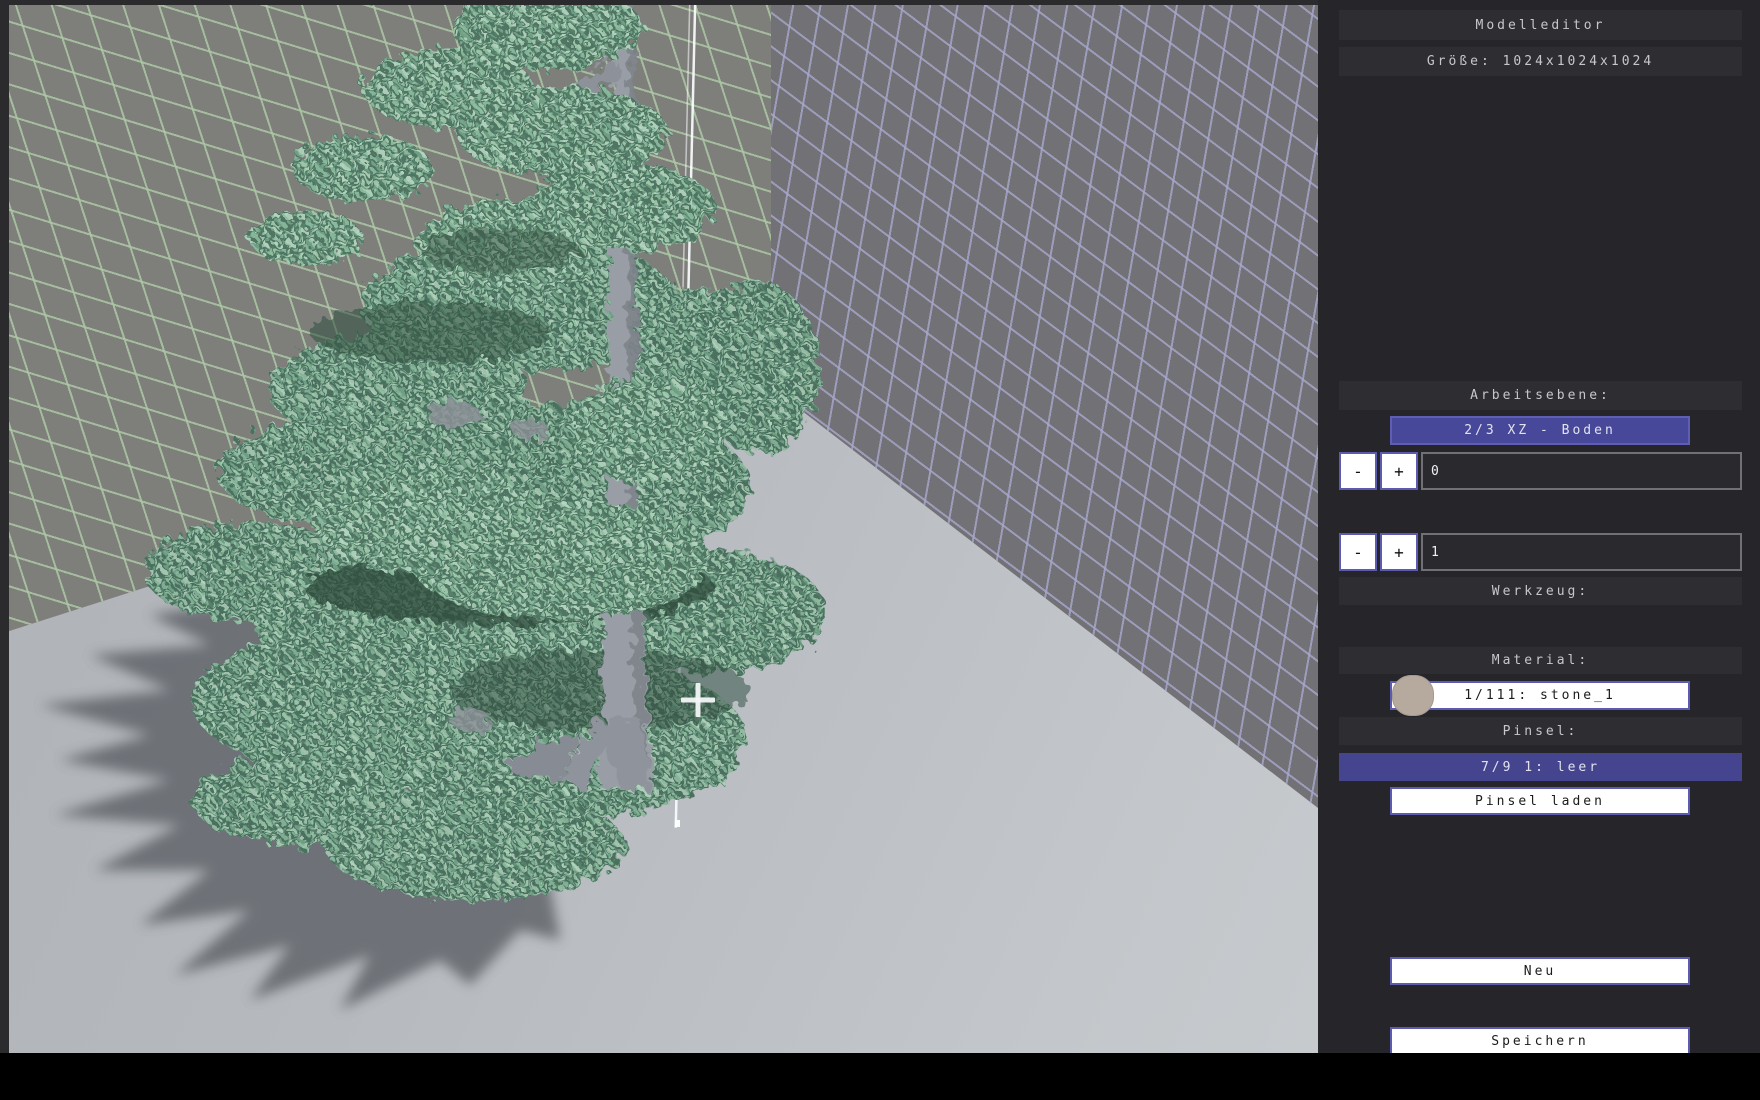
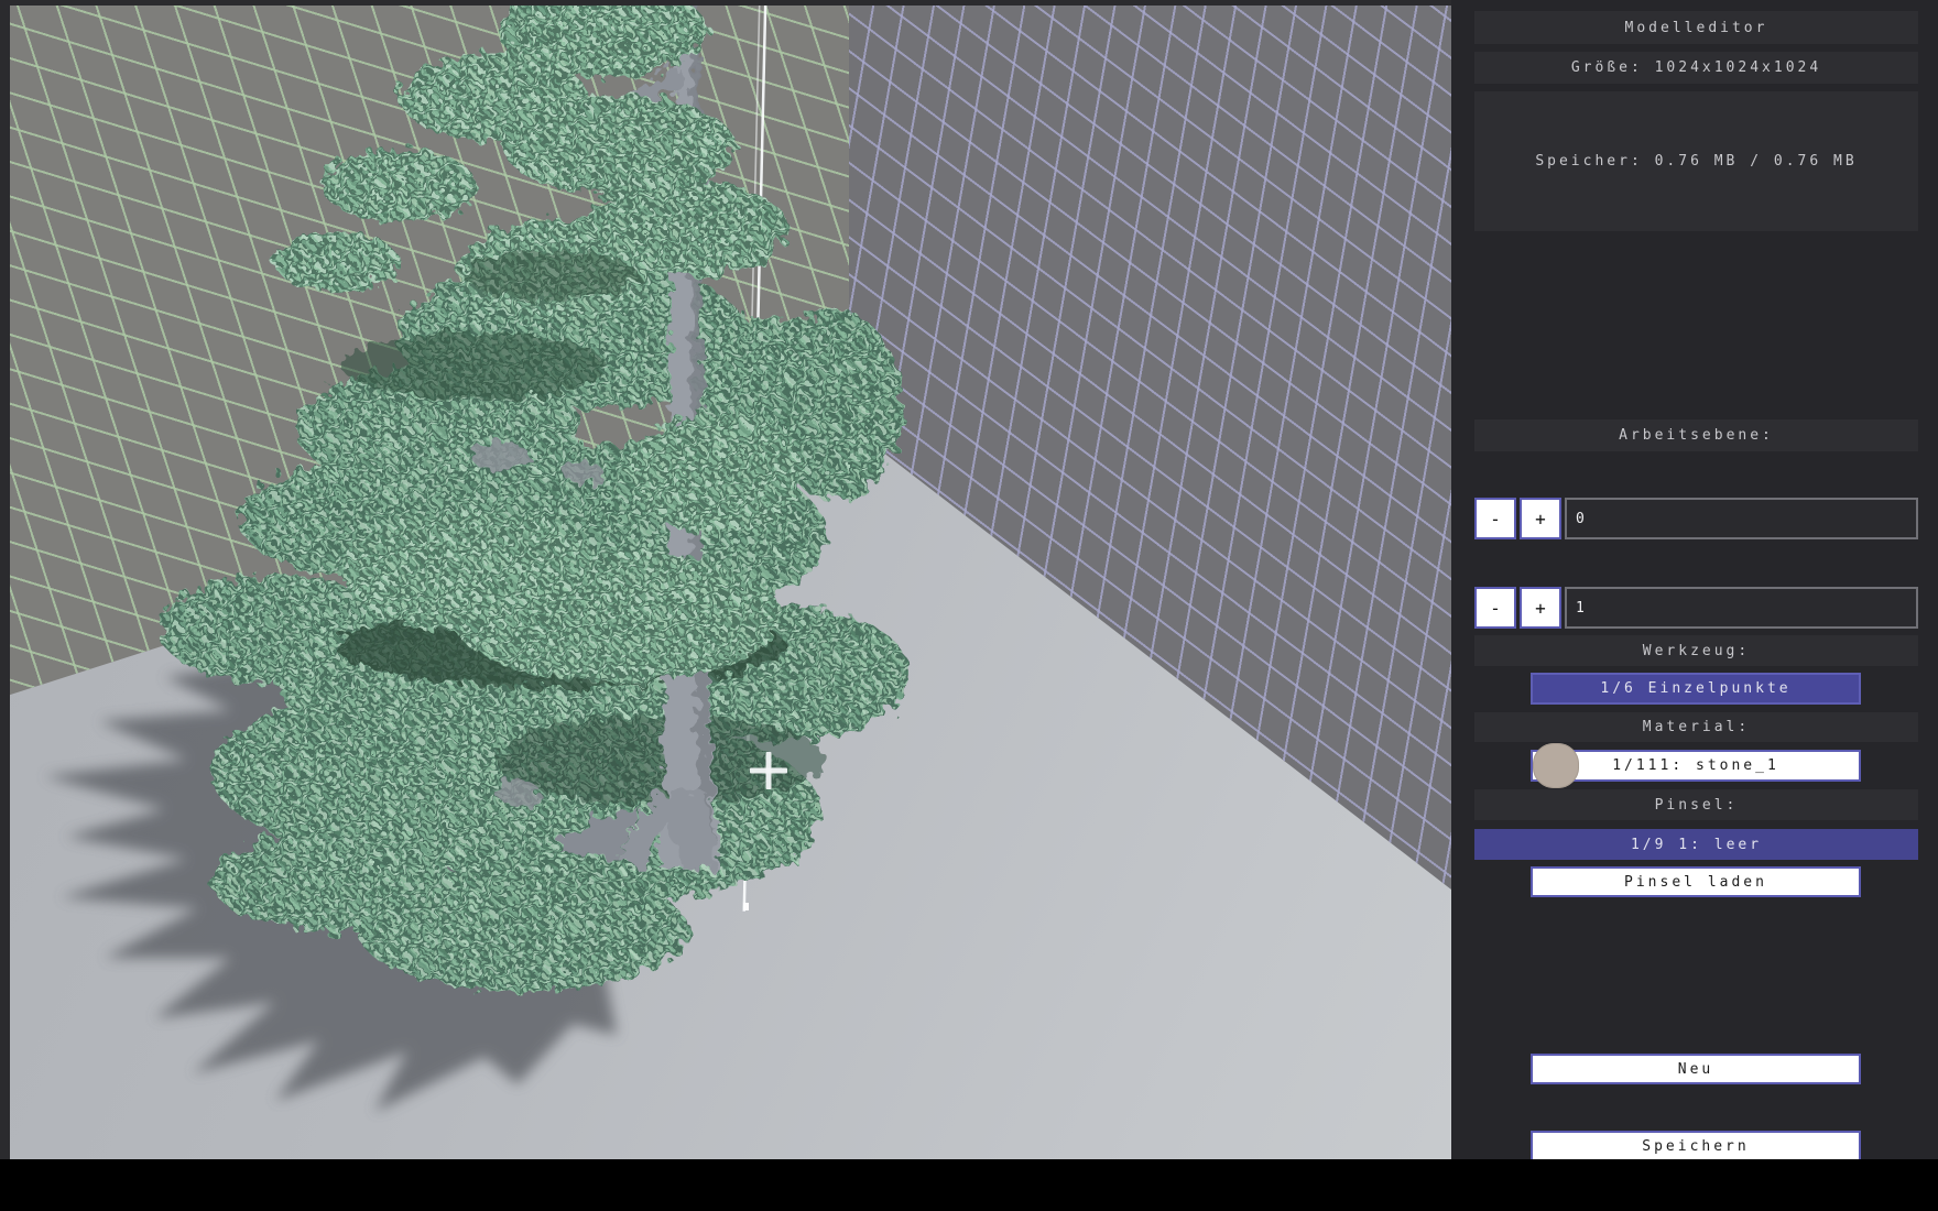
  Modelleditor
  Größe: 1024x1024x1024
+ Speicher: 0.76 MB / 0.76 MB
  Arbeitsebene:
- 2/3 XZ - Boden
  -
  +
  0
  -
  +
  1
  Werkzeug:
+ 1/6 Einzelpunkte
  Material:
  1/111: stone_1
  Pinsel:
- 7/9 1: leer
+ 1/9 1: leer
  Pinsel laden
  Neu
  Speichern
